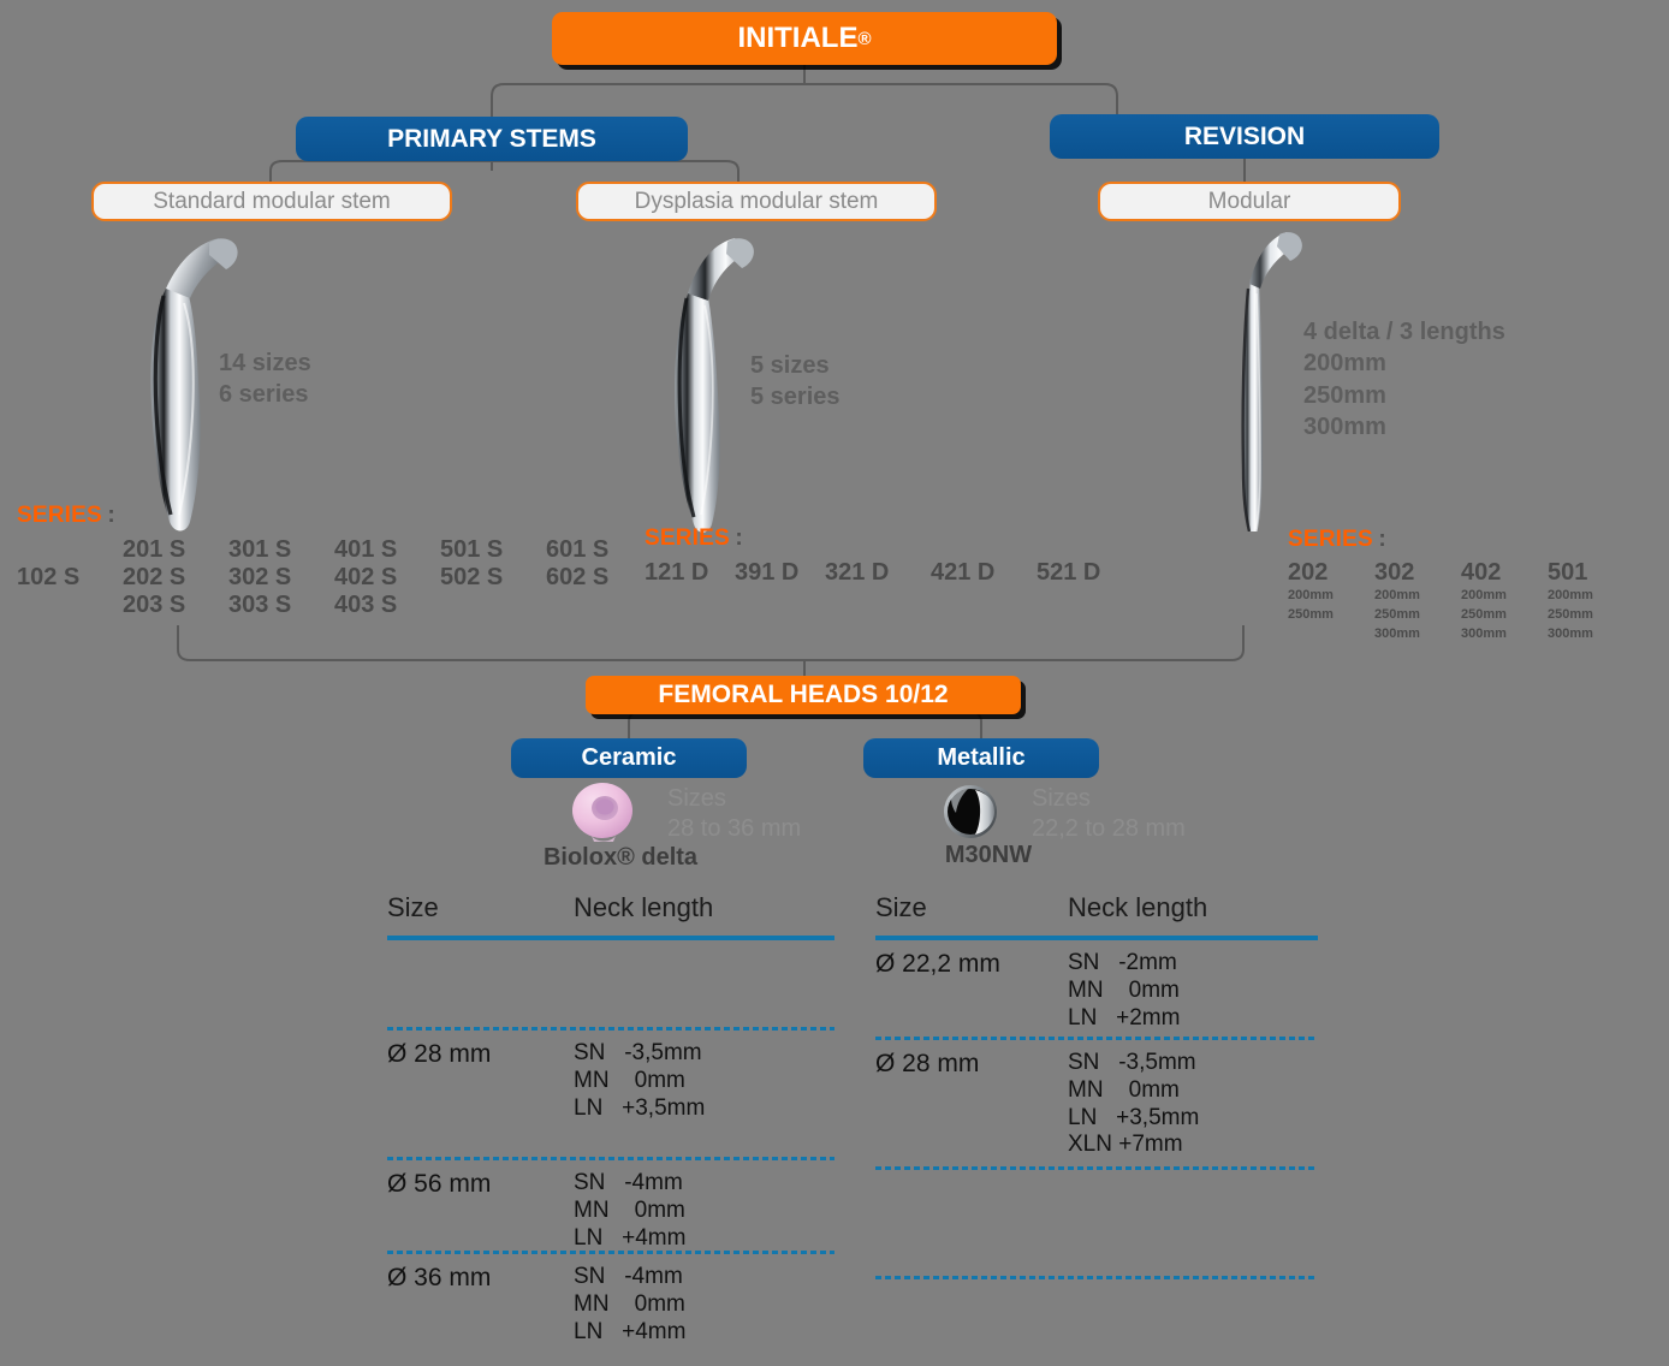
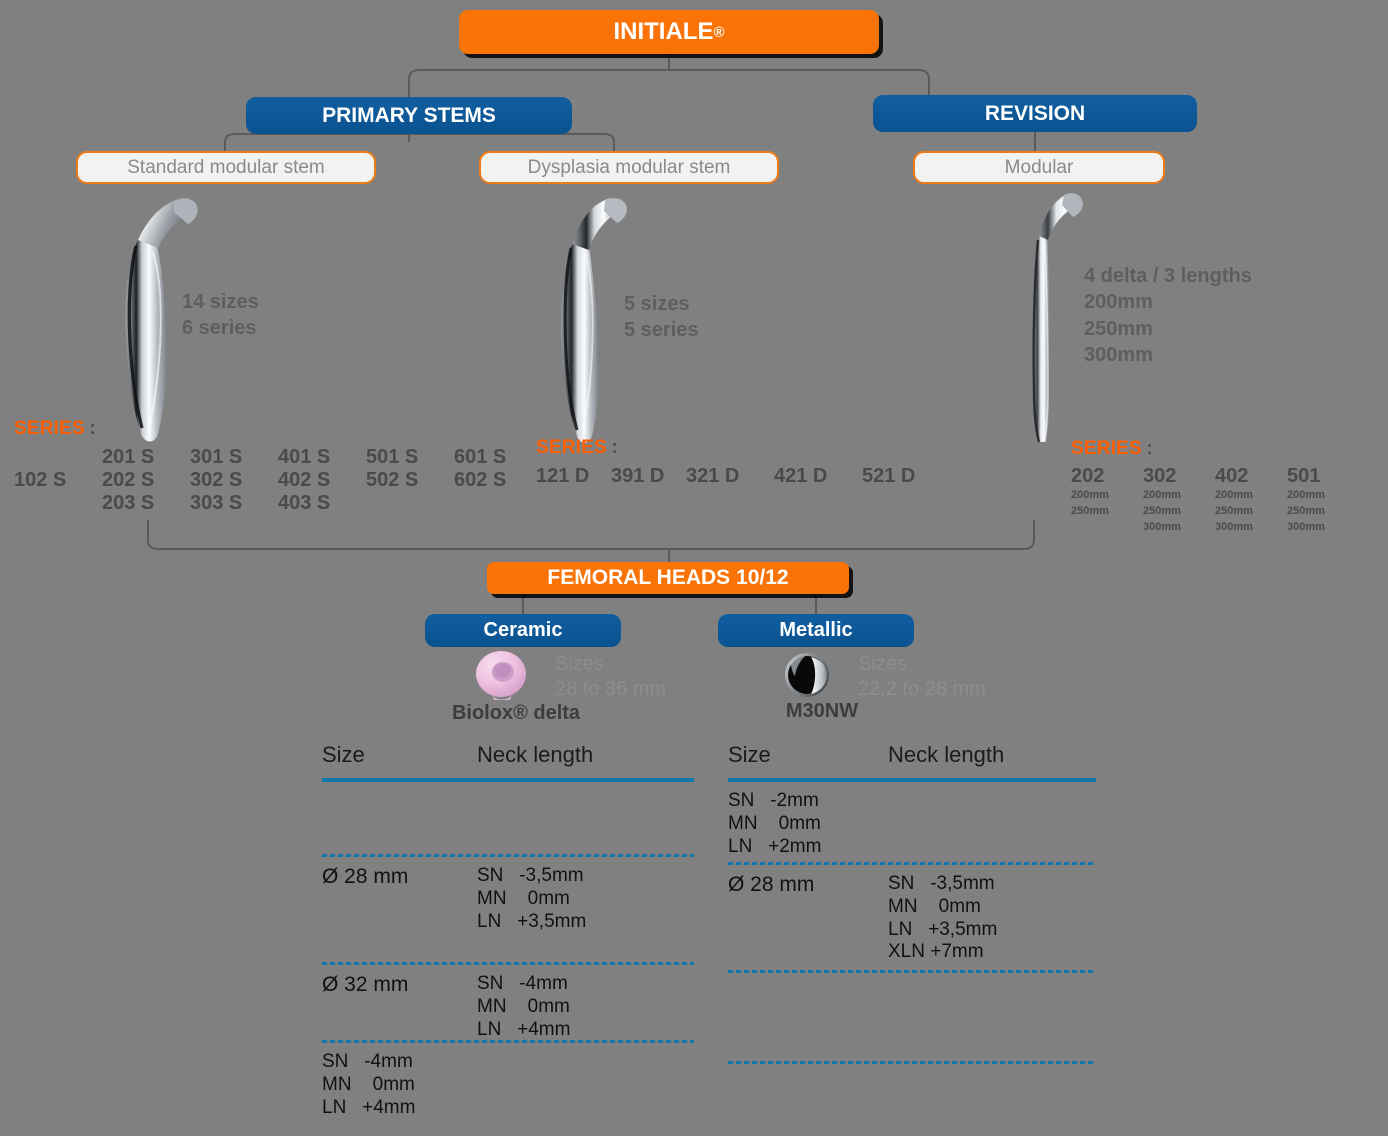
  INITIALE
  ®
  PRIMARY STEMS
  REVISION
  Standard modular stem
  Dysplasia modular stem
  Modular
  14 sizes
  6 series
  5 sizes
  5 series
  4 delta / 3 lengths
  200mm
  250mm
  300mm
  SERIES :
  102 S
  201 S
  202 S
  203 S
  301 S
  302 S
  303 S
  401 S
  402 S
  403 S
  501 S
  502 S
  601 S
  602 S
  SERIES :
  121 D
  391 D
  321 D
  421 D
  521 D
  SERIES :
  202
  200mm
  250mm
  302
  200mm
  250mm
  300mm
  402
  200mm
  250mm
  300mm
  501
  200mm
  250mm
  300mm
  FEMORAL HEADS 10/12
  Ceramic
  Metallic
  Biolox® delta
  M30NW
  Size
  Neck length
  Ø 28 mm
  SN -3,5mm
  MN 0mm
  LN +3,5mm
- Ø 56 mm
+ Ø 32 mm
  SN -4mm
  MN 0mm
  LN +4mm
- Ø 36 mm
  SN -4mm
  MN 0mm
  LN +4mm
  Size
  Neck length
- Ø 22,2 mm
  SN -2mm
  MN 0mm
  LN +2mm
  Ø 28 mm
  SN -3,5mm
  MN 0mm
  LN +3,5mm
  XLN +7mm
